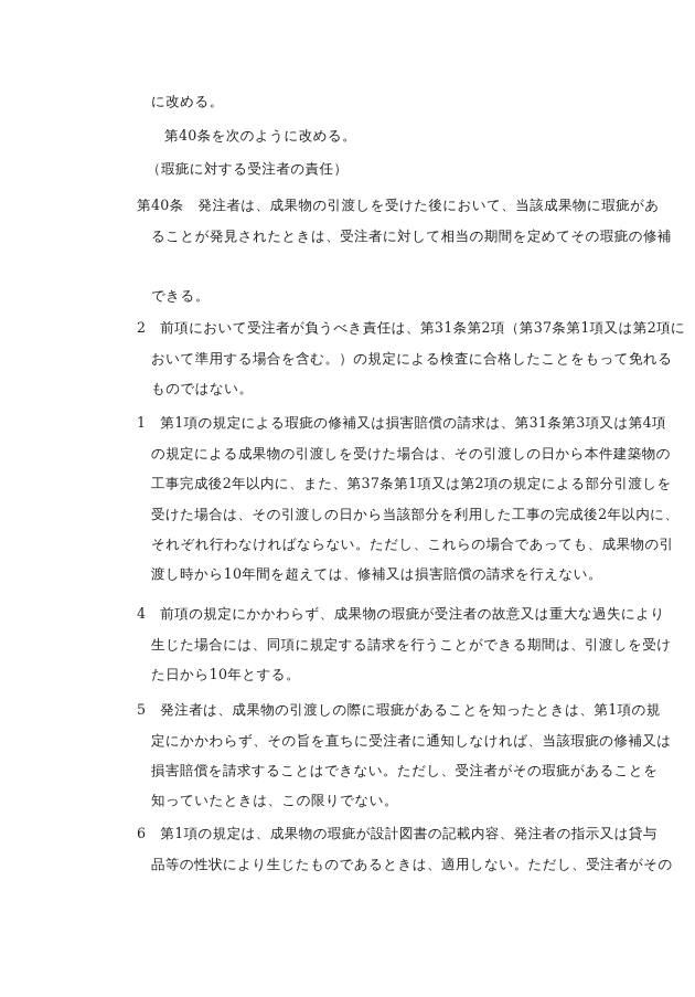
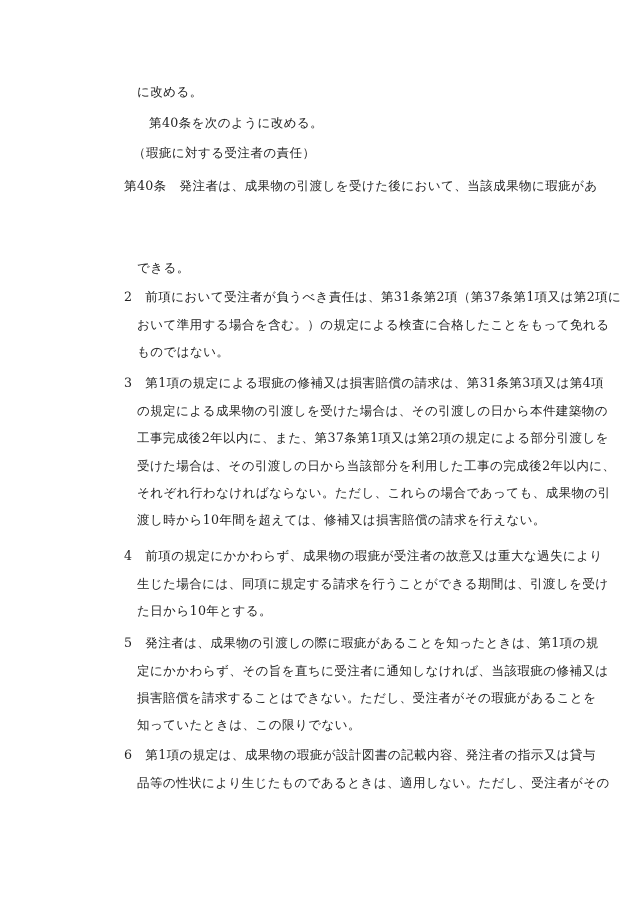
  に改める。
  第40条を次のように改める。
  （瑕疵に対する受注者の責任）
  第40条 発注者は、成果物の引渡しを受けた後において、当該成果物に瑕疵があ
- ることが発見されたときは、受注者に対して相当の期間を定めてその瑕疵の修補
  できる。
  2 前項において受注者が負うべき責任は、第31条第2項（第37条第1項又は第2項に
  おいて準用する場合を含む。）の規定による検査に合格したことをもって免れる
  ものではない。
- 1 第1項の規定による瑕疵の修補又は損害賠償の請求は、第31条第3項又は第4項
+ 3 第1項の規定による瑕疵の修補又は損害賠償の請求は、第31条第3項又は第4項
  の規定による成果物の引渡しを受けた場合は、その引渡しの日から本件建築物の
  工事完成後2年以内に、また、第37条第1項又は第2項の規定による部分引渡しを
  受けた場合は、その引渡しの日から当該部分を利用した工事の完成後2年以内に、
  それぞれ行わなければならない。ただし、これらの場合であっても、成果物の引
  渡し時から10年間を超えては、修補又は損害賠償の請求を行えない。
  4 前項の規定にかかわらず、成果物の瑕疵が受注者の故意又は重大な過失により
  生じた場合には、同項に規定する請求を行うことができる期間は、引渡しを受け
  た日から10年とする。
  5 発注者は、成果物の引渡しの際に瑕疵があることを知ったときは、第1項の規
  定にかかわらず、その旨を直ちに受注者に通知しなければ、当該瑕疵の修補又は
  損害賠償を請求することはできない。ただし、受注者がその瑕疵があることを
  知っていたときは、この限りでない。
  6 第1項の規定は、成果物の瑕疵が設計図書の記載内容、発注者の指示又は貸与
  品等の性状により生じたものであるときは、適用しない。ただし、受注者がその
